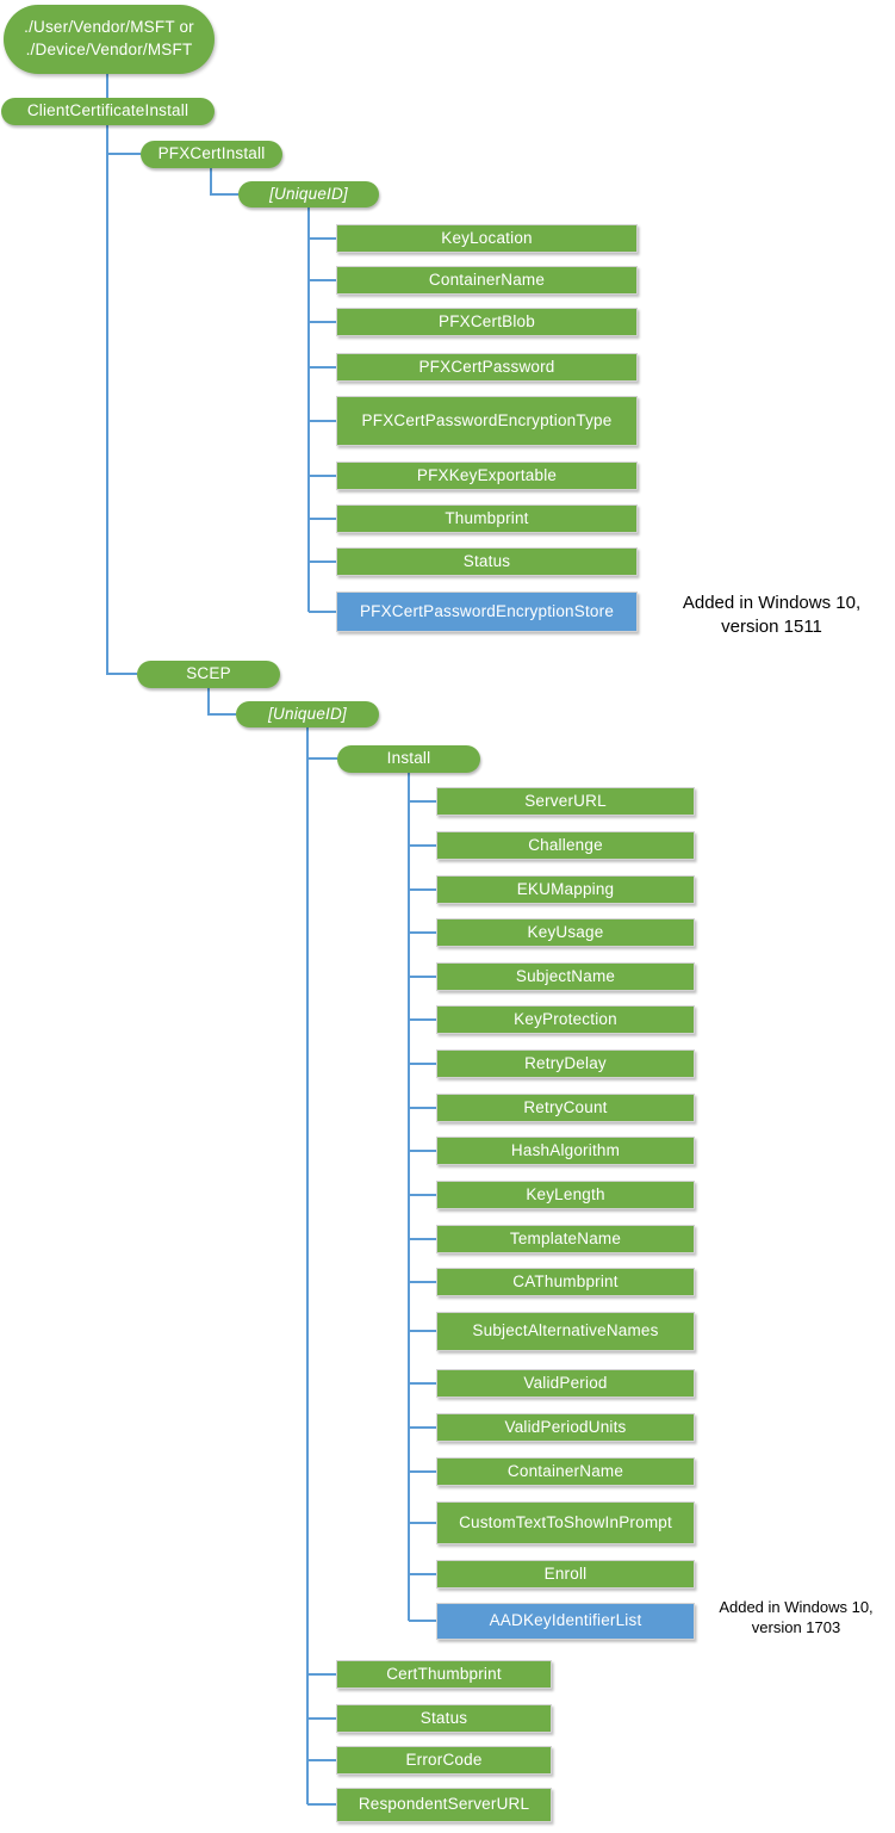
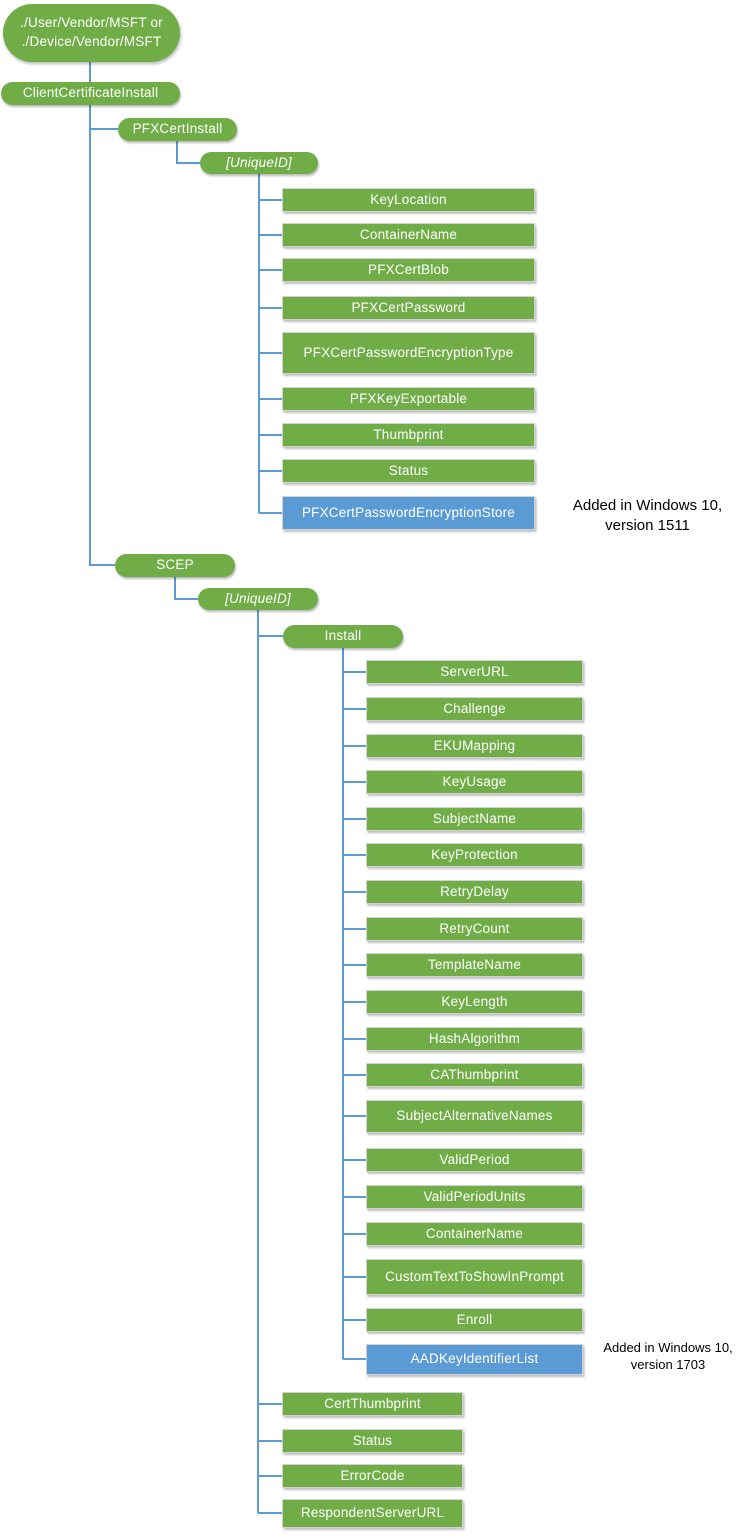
  ./User/Vendor/MSFT or
  ./Device/Vendor/MSFT
  ClientCertificateInstall
  PFXCertInstall
  [UniqueID]
  KeyLocation
  ContainerName
  PFXCertBlob
  PFXCertPassword
  PFXCertPasswordEncryptionType
  PFXKeyExportable
  Thumbprint
  Status
  PFXCertPasswordEncryptionStore
  SCEP
  [UniqueID]
  Install
  ServerURL
  Challenge
  EKUMapping
  KeyUsage
  SubjectName
  KeyProtection
  RetryDelay
  RetryCount
- HashAlgorithm
+ TemplateName
  KeyLength
- TemplateName
+ HashAlgorithm
  CAThumbprint
  SubjectAlternativeNames
  ValidPeriod
  ValidPeriodUnits
  ContainerName
  CustomTextToShowInPrompt
  Enroll
  AADKeyIdentifierList
  CertThumbprint
  Status
  ErrorCode
  RespondentServerURL
  Added in Windows 10,
  version 1511
  Added in Windows 10,
  version 1703
